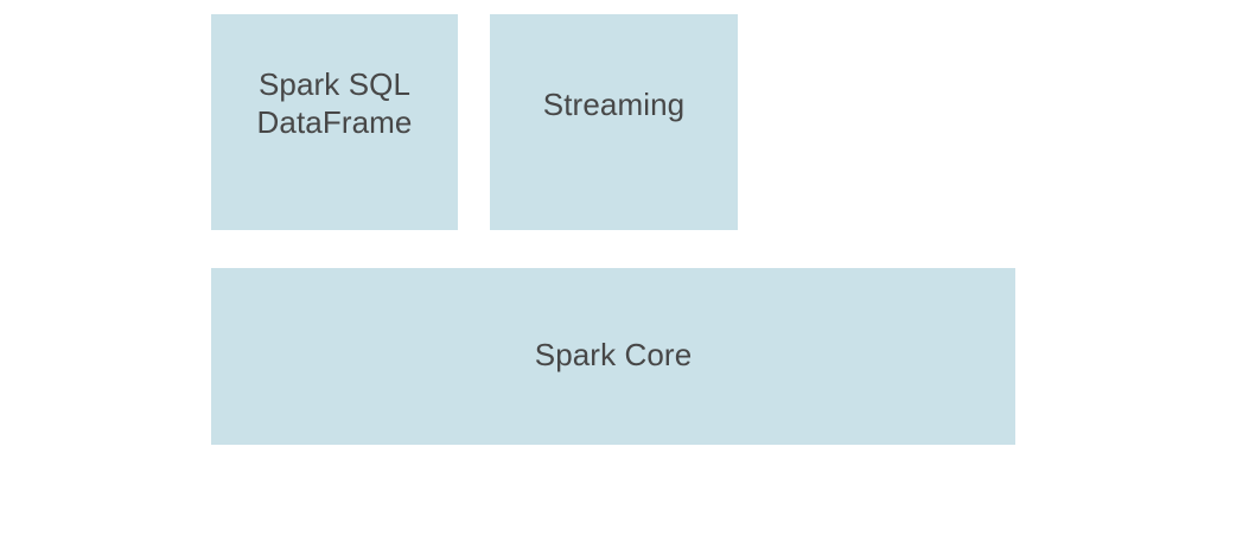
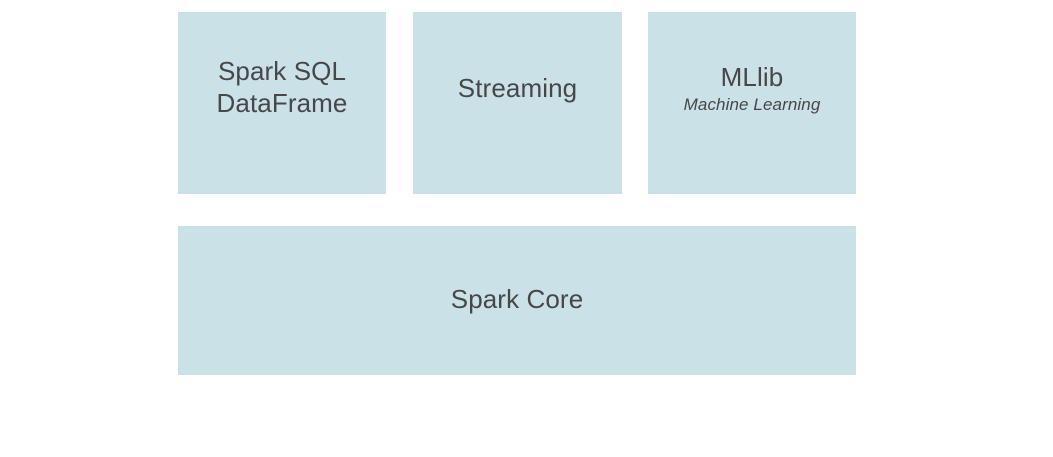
  Spark SQL
  DataFrame
  Streaming
+ MLlib
+ Machine Learning
  Spark Core
